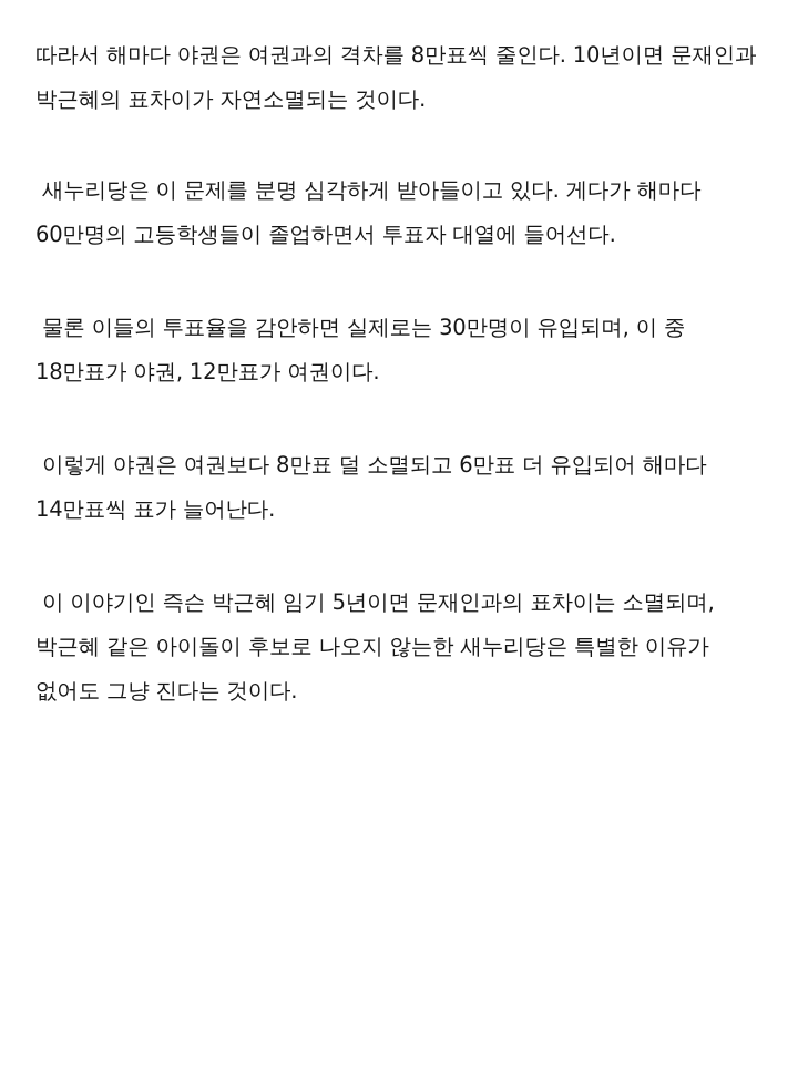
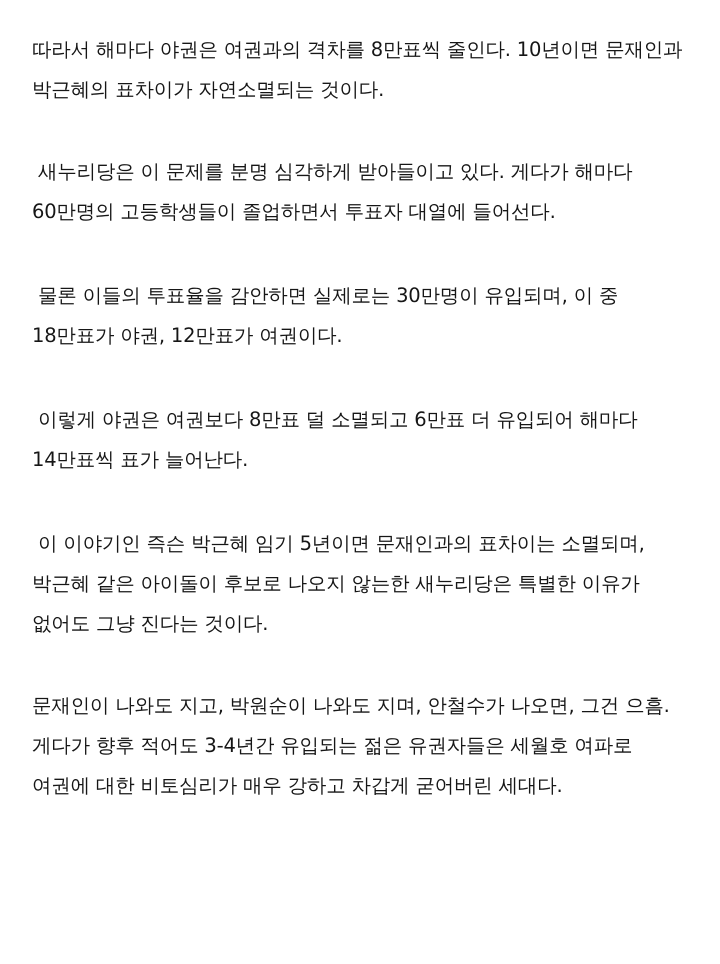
  따라서 해마다 야권은 여권과의 격차를 8만표씩 줄인다. 10년이면 문재인과 박근혜의 표차이가 자연소멸되는 것이다.
  새누리당은 이 문제를 분명 심각하게 받아들이고 있다. 게다가 해마다 60만명의 고등학생들이 졸업하면서 투표자 대열에 들어선다.
  물론 이들의 투표율을 감안하면 실제로는 30만명이 유입되며, 이 중 18만표가 야권, 12만표가 여권이다.
  이렇게 야권은 여권보다 8만표 덜 소멸되고 6만표 더 유입되어 해마다 14만표씩 표가 늘어난다.
  이 이야기인 즉슨 박근혜 임기 5년이면 문재인과의 표차이는 소멸되며, 박근혜 같은 아이돌이 후보로 나오지 않는한 새누리당은 특별한 이유가 없어도 그냥 진다는 것이다.
+ 문재인이 나와도 지고, 박원순이 나와도 지며, 안철수가 나오면, 그건 으흠. 게다가 향후 적어도 3-4년간 유입되는 젊은 유권자들은 세월호 여파로 여권에 대한 비토심리가 매우 강하고 차갑게 굳어버린 세대다.
